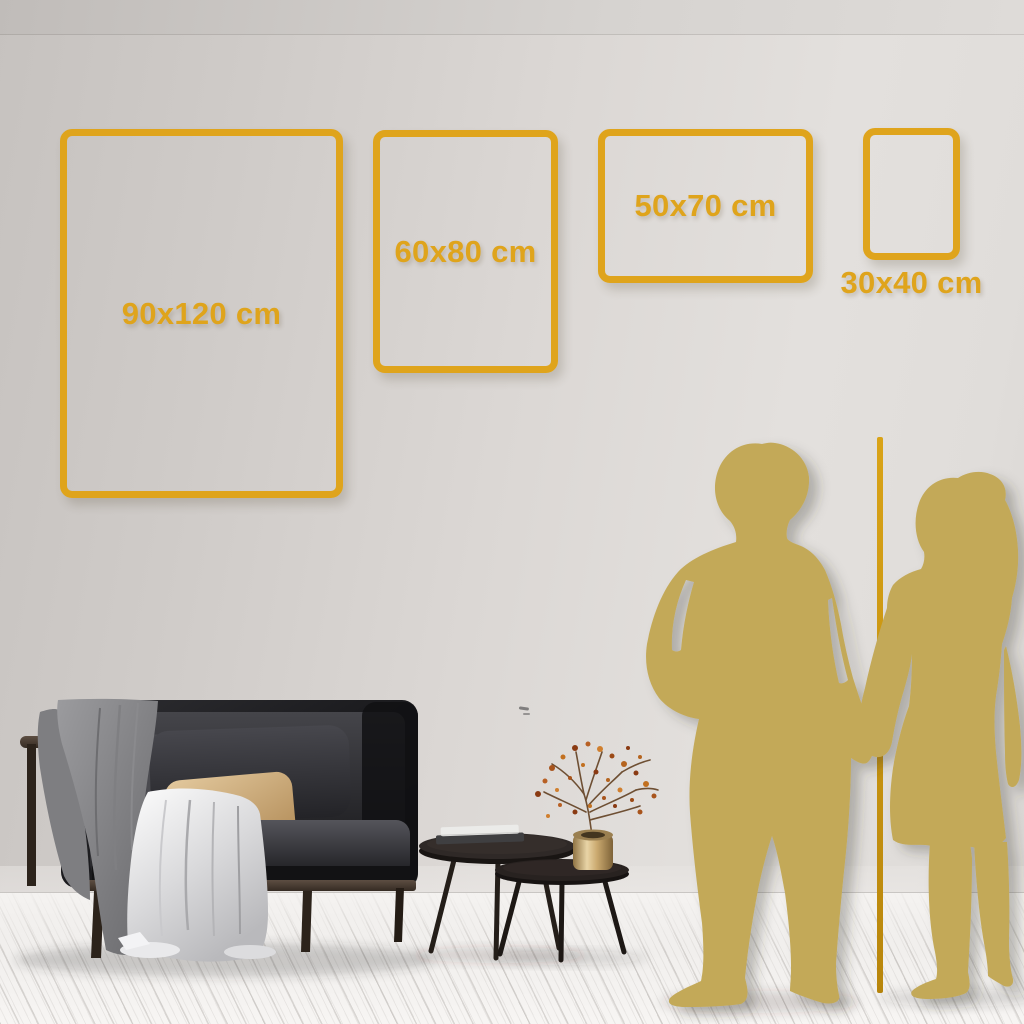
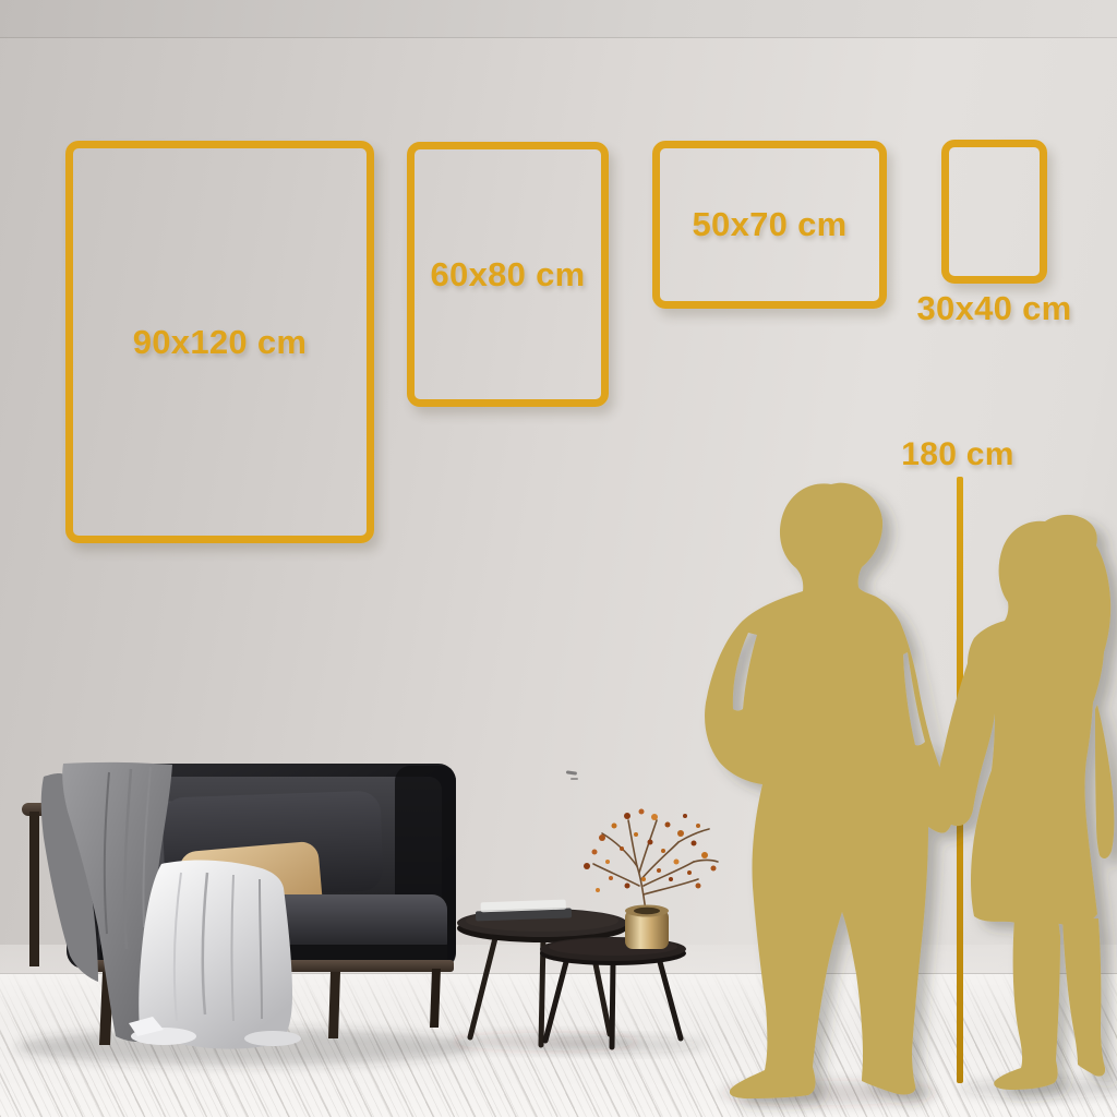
  90x120 cm
  60x80 cm
  50x70 cm
  30x40 cm
+ 180 cm
